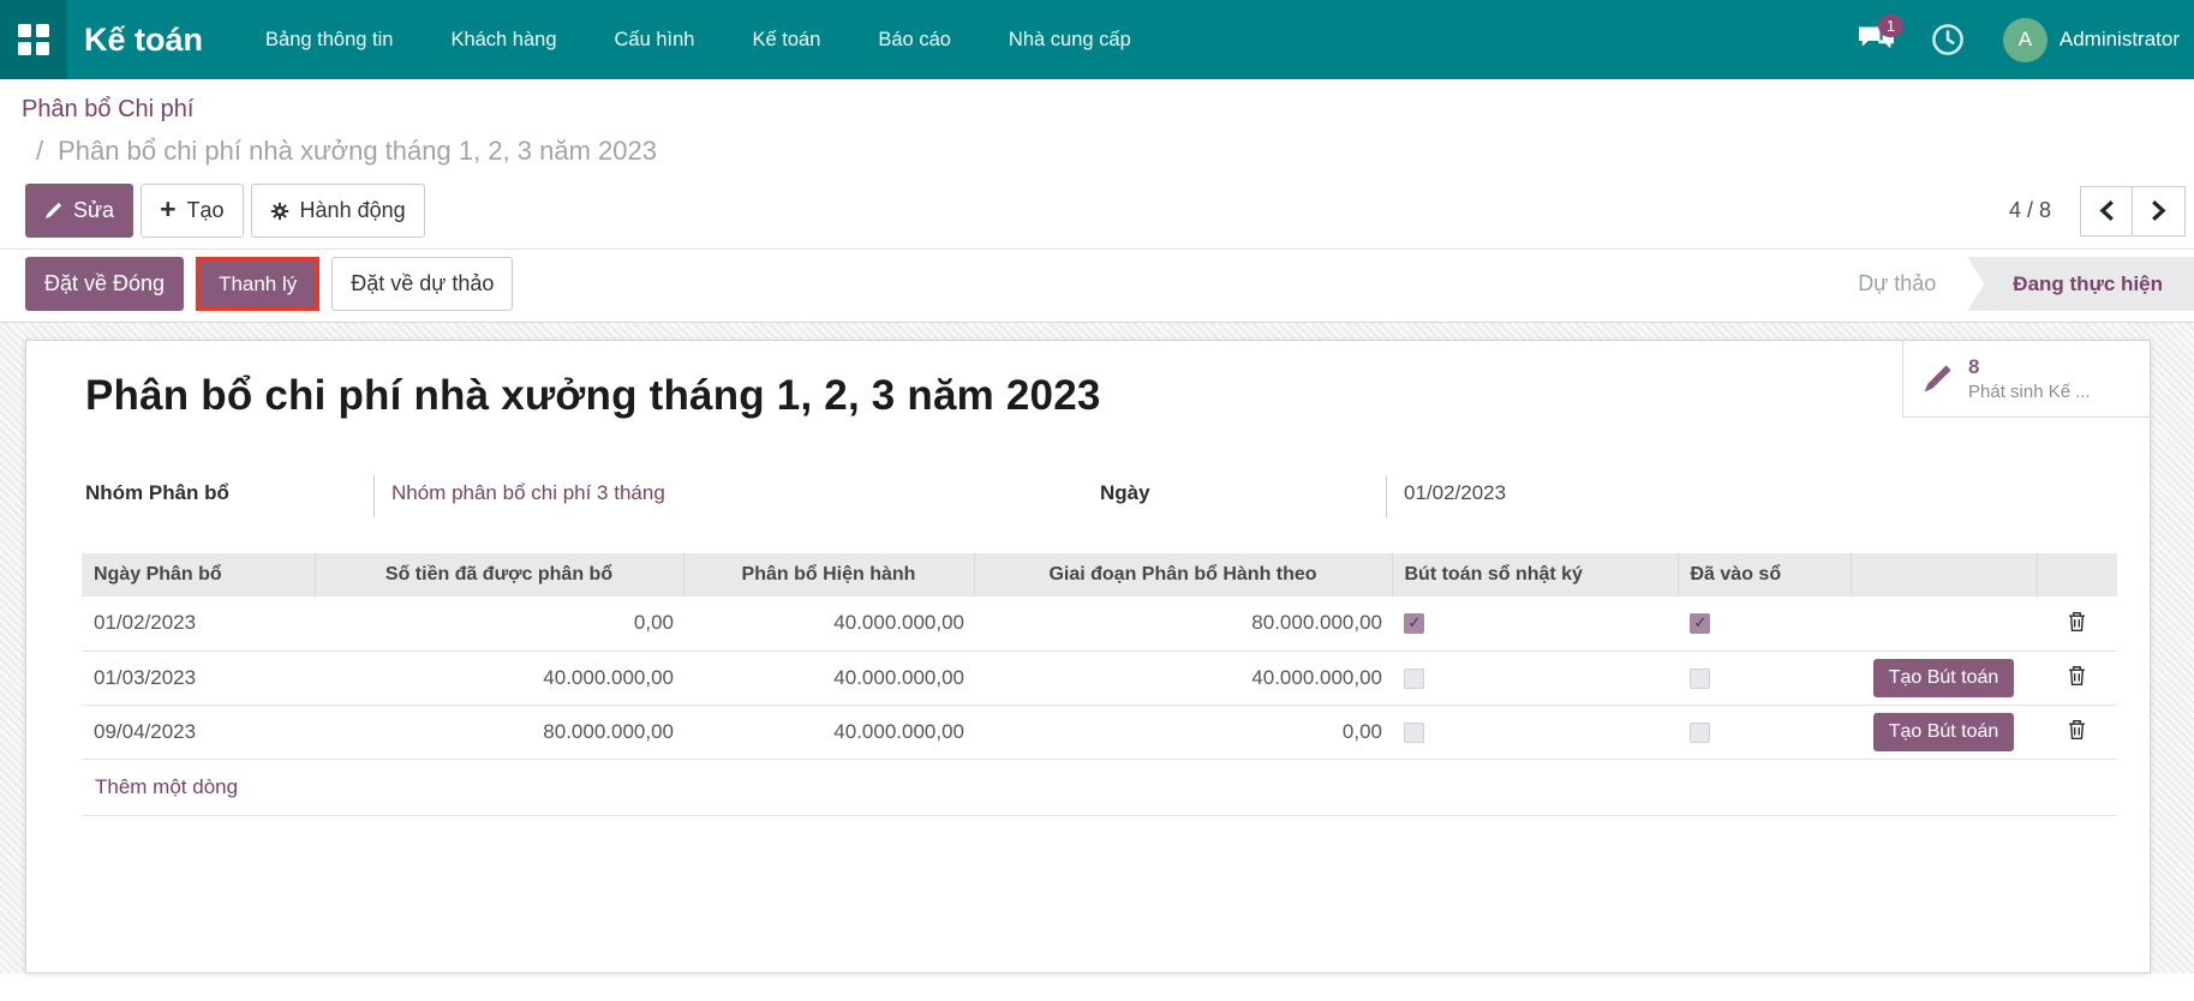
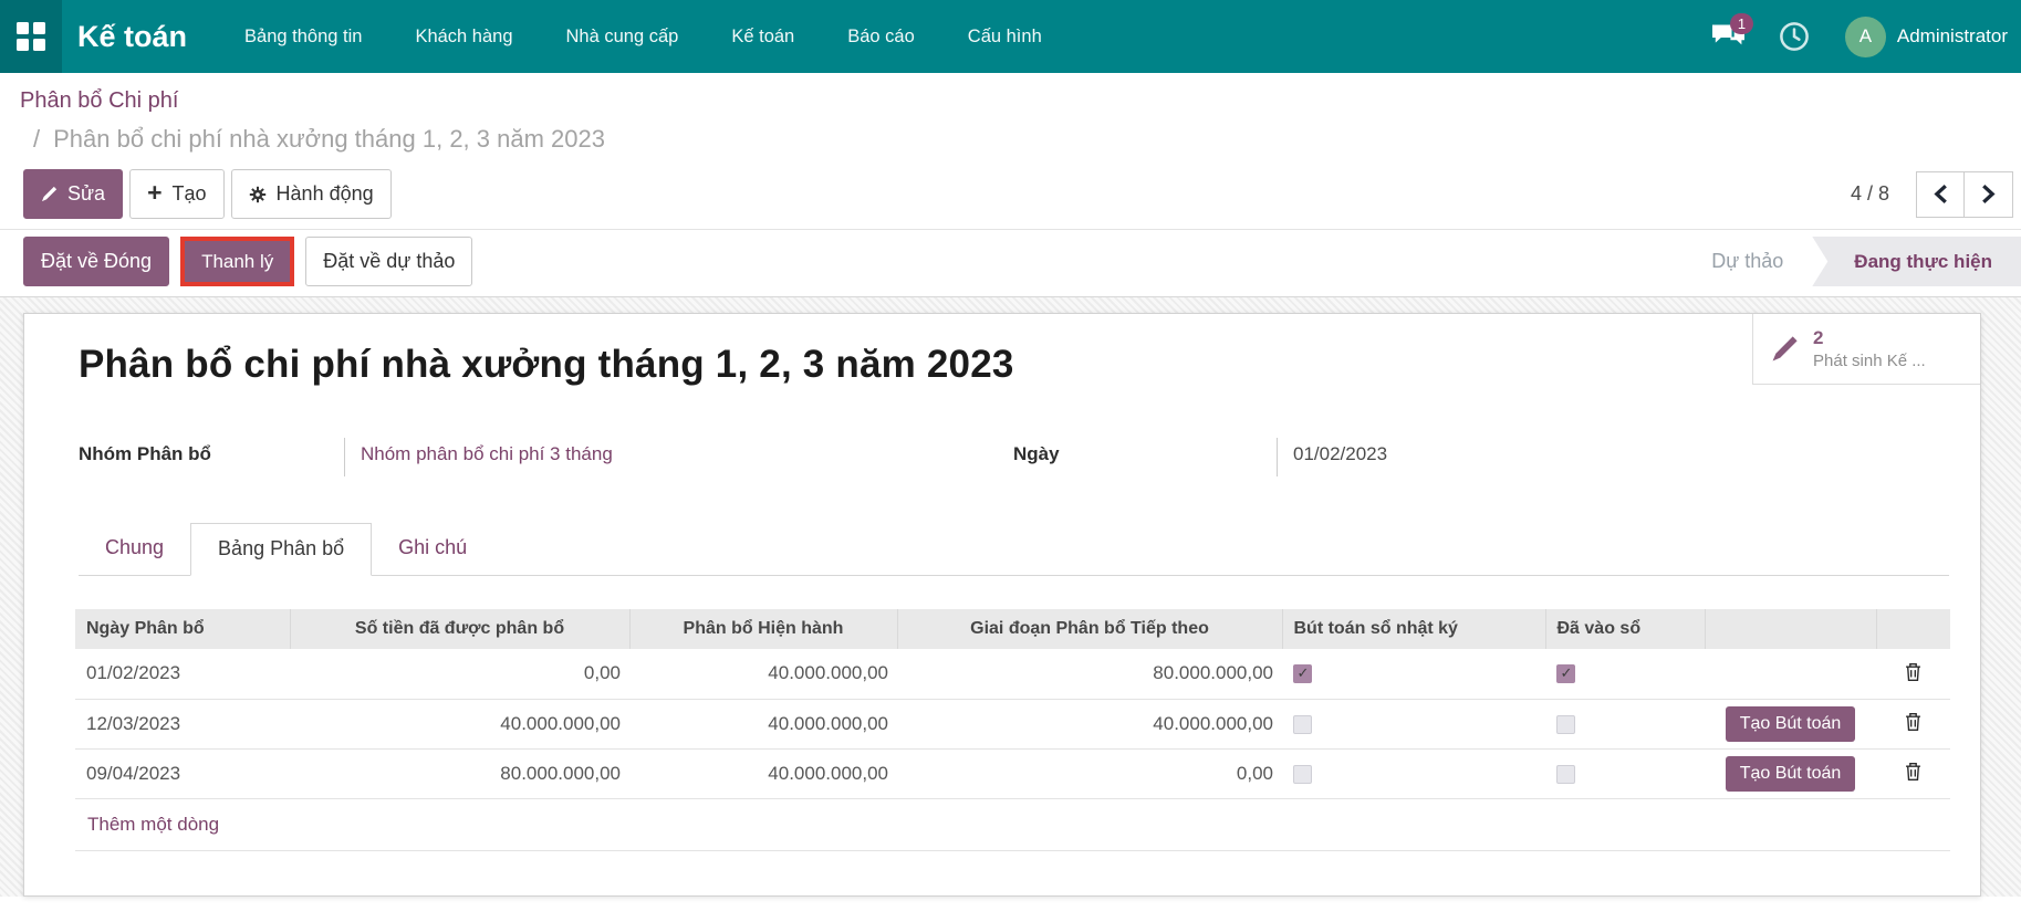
  Kế toán
  Bảng thông tin
  Khách hàng
- Cấu hình
+ Nhà cung cấp
  Kế toán
  Báo cáo
- Nhà cung cấp
+ Cấu hình
  1
  A
  Administrator
  Phân bổ Chi phí
  /
  Phân bổ chi phí nhà xưởng tháng 1, 2, 3 năm 2023
  Sửa
  +
  Tạo
  Hành động
  4 / 8
  Đặt về Đóng
  Thanh lý
  Đặt về dự thảo
  Dự thảo
  Đang thực hiện
- 8
+ 2
  Phát sinh Kế ...
  Phân bổ chi phí nhà xưởng tháng 1, 2, 3 năm 2023
  Nhóm Phân bổ
  Nhóm phân bổ chi phí 3 tháng
  Ngày
  01/02/2023
+ Chung
+ Bảng Phân bổ
+ Ghi chú
- Ngày Phân bổ	Số tiền đã được phân bổ	Phân bổ Hiện hành	Giai đoạn Phân bổ Hành theo	Bút toán sổ nhật ký	Đã vào sổ
+ Ngày Phân bổ	Số tiền đã được phân bổ	Phân bổ Hiện hành	Giai đoạn Phân bổ Tiếp theo	Bút toán sổ nhật ký	Đã vào sổ
  01/02/2023	0,00	40.000.000,00	80.000.000,00
- 01/03/2023	40.000.000,00	40.000.000,00	40.000.000,00			Tạo Bút toán
+ 12/03/2023	40.000.000,00	40.000.000,00	40.000.000,00			Tạo Bút toán
  09/04/2023	80.000.000,00	40.000.000,00	0,00			Tạo Bút toán
  Thêm một dòng
